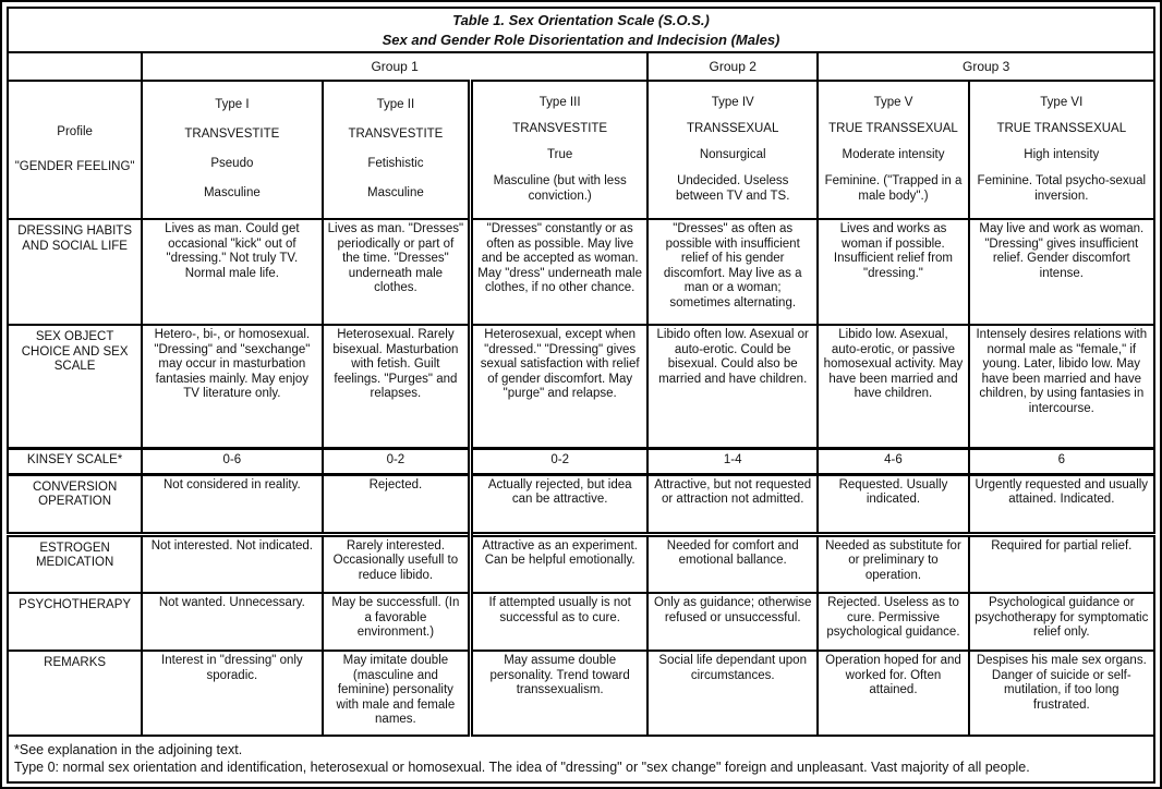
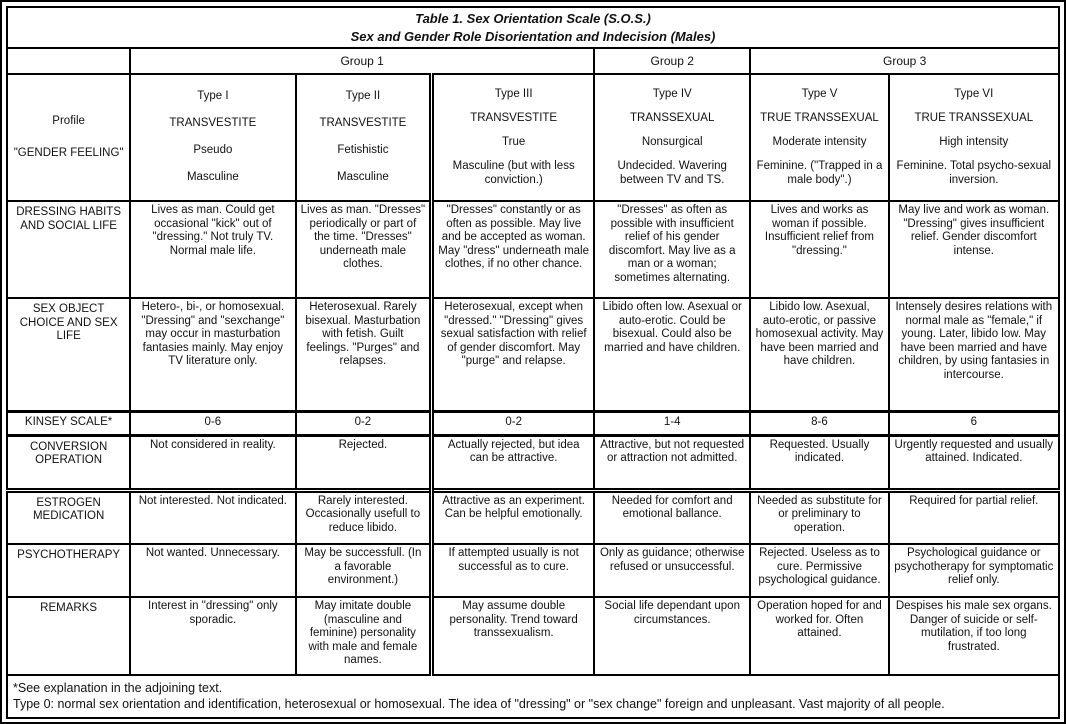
  Table 1. Sex Orientation Scale (S.O.S.) Sex and Gender Role Disorientation and Indecision (Males)
  	Group 1	Group 2	Group 3
- Profile "GENDER FEELING"	Type I TRANSVESTITE Pseudo Masculine	Type II TRANSVESTITE Fetishistic Masculine	Type III TRANSVESTITE True Masculine (but with less conviction.)	Type IV TRANSSEXUAL Nonsurgical Undecided. Useless between TV and TS.	Type V TRUE TRANSSEXUAL Moderate intensity Feminine. ("Trapped in a male body".)	Type VI TRUE TRANSSEXUAL High intensity Feminine. Total psycho-sexual inversion.
+ Profile "GENDER FEELING"	Type I TRANSVESTITE Pseudo Masculine	Type II TRANSVESTITE Fetishistic Masculine	Type III TRANSVESTITE True Masculine (but with less conviction.)	Type IV TRANSSEXUAL Nonsurgical Undecided. Wavering between TV and TS.	Type V TRUE TRANSSEXUAL Moderate intensity Feminine. ("Trapped in a male body".)	Type VI TRUE TRANSSEXUAL High intensity Feminine. Total psycho-sexual inversion.
  DRESSING HABITS AND SOCIAL LIFE	Lives as man. Could get occasional "kick" out of "dressing." Not truly TV. Normal male life.	Lives as man. "Dresses" periodically or part of the time. "Dresses" underneath male clothes.	"Dresses" constantly or as often as possible. May live and be accepted as woman. May "dress" underneath male clothes, if no other chance.	"Dresses" as often as possible with insufficient relief of his gender discomfort. May live as a man or a woman; sometimes alternating.	Lives and works as woman if possible. Insufficient relief from "dressing."	May live and work as woman. "Dressing" gives insufficient relief. Gender discomfort intense.
- SEX OBJECT CHOICE AND SEX SCALE	Hetero-, bi-, or homosexual. "Dressing" and "sexchange" may occur in masturbation fantasies mainly. May enjoy TV literature only.	Heterosexual. Rarely bisexual. Masturbation with fetish. Guilt feelings. "Purges" and relapses.	Heterosexual, except when "dressed." "Dressing" gives sexual satisfaction with relief of gender discomfort. May "purge" and relapse.	Libido often low. Asexual or auto-erotic. Could be bisexual. Could also be married and have children.	Libido low. Asexual, auto-erotic, or passive homosexual activity. May have been married and have children.	Intensely desires relations with normal male as "female," if young. Later, libido low. May have been married and have children, by using fantasies in intercourse.
+ SEX OBJECT CHOICE AND SEX LIFE	Hetero-, bi-, or homosexual. "Dressing" and "sexchange" may occur in masturbation fantasies mainly. May enjoy TV literature only.	Heterosexual. Rarely bisexual. Masturbation with fetish. Guilt feelings. "Purges" and relapses.	Heterosexual, except when "dressed." "Dressing" gives sexual satisfaction with relief of gender discomfort. May "purge" and relapse.	Libido often low. Asexual or auto-erotic. Could be bisexual. Could also be married and have children.	Libido low. Asexual, auto-erotic, or passive homosexual activity. May have been married and have children.	Intensely desires relations with normal male as "female," if young. Later, libido low. May have been married and have children, by using fantasies in intercourse.
- KINSEY SCALE*	0-6	0-2	0-2	1-4	4-6	6
+ KINSEY SCALE*	0-6	0-2	0-2	1-4	8-6	6
  CONVERSION OPERATION	Not considered in reality.	Rejected.	Actually rejected, but idea can be attractive.	Attractive, but not requested or attraction not admitted.	Requested. Usually indicated.	Urgently requested and usually attained. Indicated.
  ESTROGEN MEDICATION	Not interested. Not indicated.	Rarely interested. Occasionally usefull to reduce libido.	Attractive as an experiment. Can be helpful emotionally.	Needed for comfort and emotional ballance.	Needed as substitute for or preliminary to operation.	Required for partial relief.
  PSYCHOTHERAPY	Not wanted. Unnecessary.	May be successfull. (In a favorable environment.)	If attempted usually is not successful as to cure.	Only as guidance; otherwise refused or unsuccessful.	Rejected. Useless as to cure. Permissive psychological guidance.	Psychological guidance or psychotherapy for symptomatic relief only.
  REMARKS	Interest in "dressing" only sporadic.	May imitate double (masculine and feminine) personality with male and female names.	May assume double personality. Trend toward transsexualism.	Social life dependant upon circumstances.	Operation hoped for and worked for. Often attained.	Despises his male sex organs. Danger of suicide or self-mutilation, if too long frustrated.
  *See explanation in the adjoining text. Type 0: normal sex orientation and identification, heterosexual or homosexual. The idea of "dressing" or "sex change" foreign and unpleasant. Vast majority of all people.
